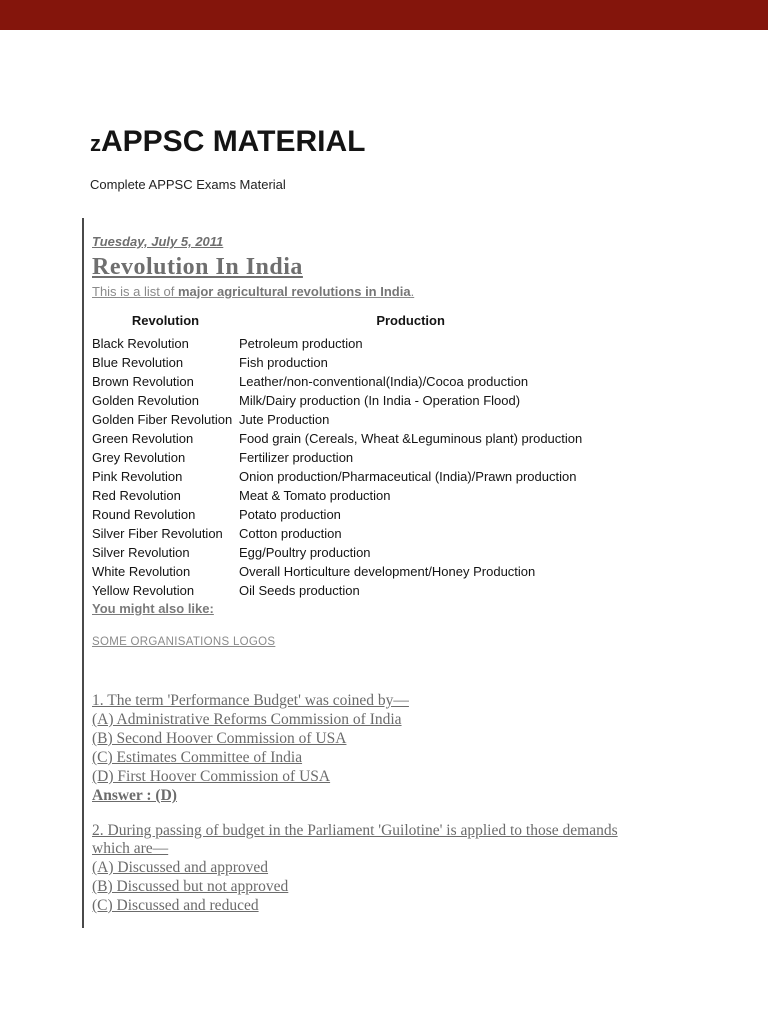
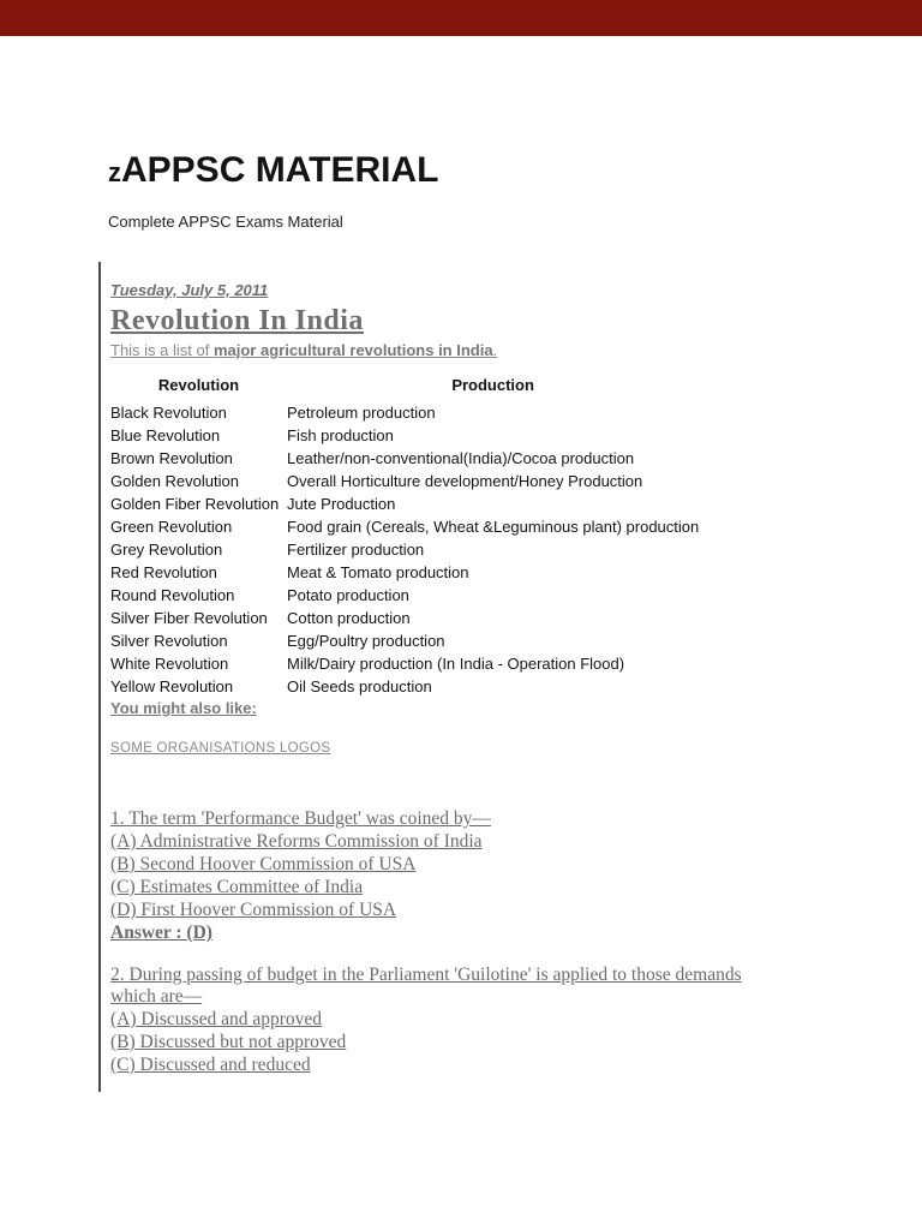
  zAPPSC MATERIAL
  Complete APPSC Exams Material
  Tuesday, July 5, 2011
  Revolution In India
  This is a list of major agricultural revolutions in India.
  Revolution	Production
  Black Revolution	Petroleum production
  Blue Revolution	Fish production
  Brown Revolution	Leather/non-conventional(India)/Cocoa production
- Golden Revolution	Milk/Dairy production (In India - Operation Flood)
+ Golden Revolution	Overall Horticulture development/Honey Production
  Golden Fiber Revolution	Jute Production
  Green Revolution	Food grain (Cereals, Wheat &Leguminous plant) production
  Grey Revolution	Fertilizer production
- Pink Revolution	Onion production/Pharmaceutical (India)/Prawn production
  Red Revolution	Meat & Tomato production
  Round Revolution	Potato production
  Silver Fiber Revolution	Cotton production
  Silver Revolution	Egg/Poultry production
- White Revolution	Overall Horticulture development/Honey Production
+ White Revolution	Milk/Dairy production (In India - Operation Flood)
  Yellow Revolution	Oil Seeds production
  You might also like:
  SOME ORGANISATIONS LOGOS
  1. The term 'Performance Budget' was coined by—
  (A) Administrative Reforms Commission of India
  (B) Second Hoover Commission of USA
  (C) Estimates Committee of India
  (D) First Hoover Commission of USA
  Answer : (D)
  2. During passing of budget in the Parliament 'Guilotine' is applied to those demands which are—
  (A) Discussed and approved
  (B) Discussed but not approved
  (C) Discussed and reduced
